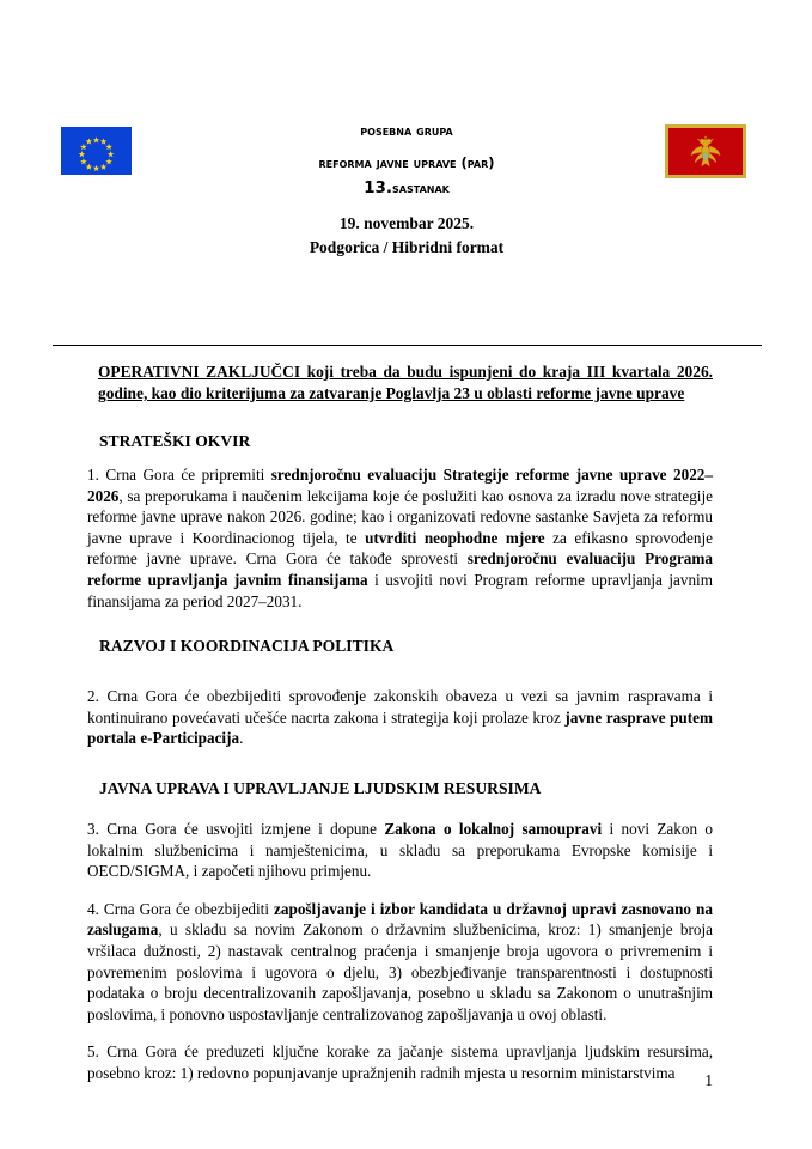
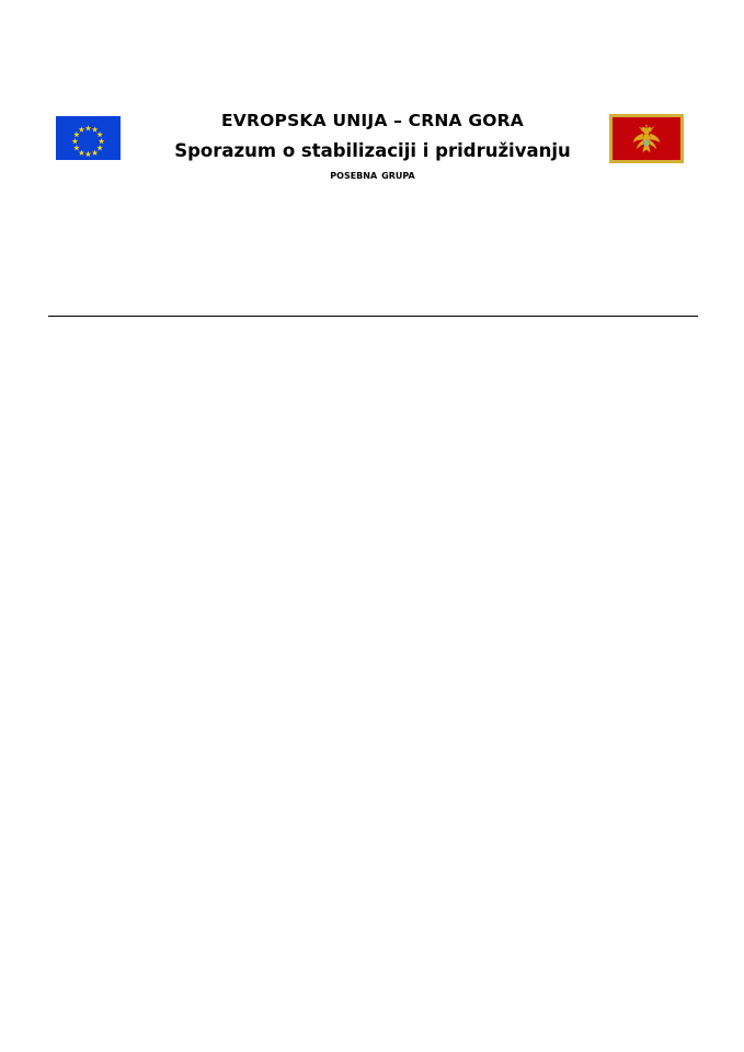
+ EVROPSKA UNIJA – CRNA GORA
+ Sporazum o stabilizaciji i pridruživanju
  posebna grupa
- reforma javne uprave (par)
- 13.sastanak
- 19. novembar 2025.
- Podgorica / Hibridni format
- OPERATIVNI ZAKLJUČCI koji treba da budu ispunjeni do kraja III kvartala 2026. godine, kao dio kriterijuma za zatvaranje Poglavlja 23 u oblasti reforme javne uprave
- STRATEŠKI OKVIR
- 1. Crna Gora će pripremiti srednjoročnu evaluaciju Strategije reforme javne uprave 2022–2026, sa preporukama i naučenim lekcijama koje će poslužiti kao osnova za izradu nove strategije reforme javne uprave nakon 2026. godine; kao i organizovati redovne sastanke Savjeta za reformu javne uprave i Koordinacionog tijela, te utvrditi neophodne mjere za efikasno sprovođenje reforme javne uprave. Crna Gora će takođe sprovesti srednjoročnu evaluaciju Programa reforme upravljanja javnim finansijama i usvojiti novi Program reforme upravljanja javnim finansijama za period 2027–2031.
- RAZVOJ I KOORDINACIJA POLITIKA
- 2. Crna Gora će obezbijediti sprovođenje zakonskih obaveza u vezi sa javnim raspravama i kontinuirano povećavati učešće nacrta zakona i strategija koji prolaze kroz javne rasprave putem portala e-Participacija.
- JAVNA UPRAVA I UPRAVLJANJE LJUDSKIM RESURSIMA
- 3. Crna Gora će usvojiti izmjene i dopune Zakona o lokalnoj samoupravi i novi Zakon o lokalnim službenicima i namještenicima, u skladu sa preporukama Evropske komisije i OECD/SIGMA, i započeti njihovu primjenu.
- 4. Crna Gora će obezbijediti zapošljavanje i izbor kandidata u državnoj upravi zasnovano na zaslugama, u skladu sa novim Zakonom o državnim službenicima, kroz: 1) smanjenje broja vršilaca dužnosti, 2) nastavak centralnog praćenja i smanjenje broja ugovora o privremenim i povremenim poslovima i ugovora o djelu, 3) obezbjeđivanje transparentnosti i dostupnosti podataka o broju decentralizovanih zapošljavanja, posebno u skladu sa Zakonom o unutrašnjim poslovima, i ponovno uspostavljanje centralizovanog zapošljavanja u ovoj oblasti.
- 5. Crna Gora će preduzeti ključne korake za jačanje sistema upravljanja ljudskim resursima, posebno kroz: 1) redovno popunjavanje upražnjenih radnih mjesta u resornim ministarstvima
- 1
